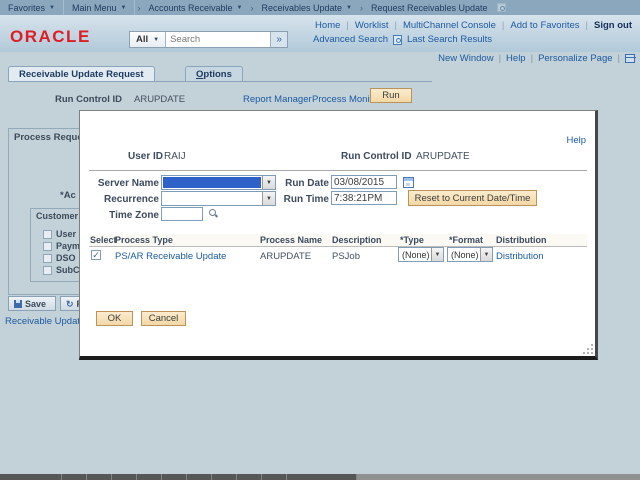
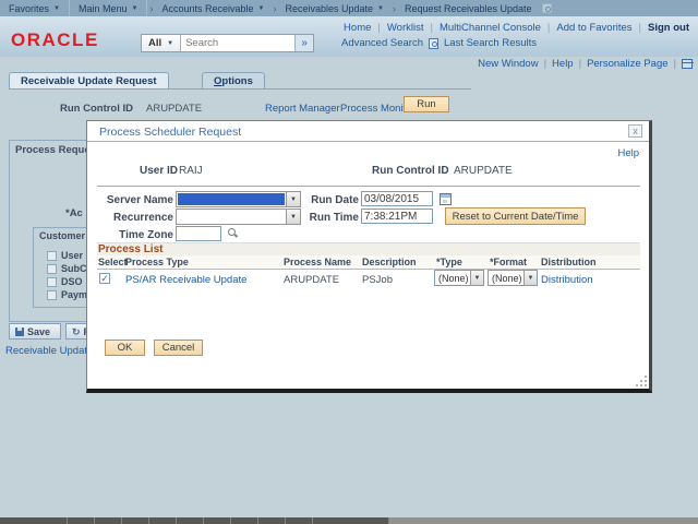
  Favorites
  Main Menu
  ›
  Accounts Receivable
  ›
  Receivables Update
  ›
  Request Receivables Update
  ORACLE
  Home
  |
  Worklist
  |
  MultiChannel Console
  |
  Add to Favorites
  |
  Sign out
  All
  Search
  »
  Advanced Search
  Last Search Results
  New Window
  |
  Help
  |
  Personalize Page
  |
  Receivable Update Request
  Options
  Run Control ID
  ARUPDATE
  Report Manager
  Process Moni
  Run
  Process Requ
  *Ac
  Customer
  User
- Paym
+ SubC
  DSO
- SubC
+ Paym
  Save
  ↻
  Receivable Upda
+ Process Scheduler Request
+ x
  Help
  User ID
  RAIJ
  Run Control ID
  ARUPDATE
  Server Name
  Run Date
  03/08/2015
  Recurrence
  Run Time
  7:38:21PM
  Reset to Current Date/Time
  Time Zone
+ Process List
  Select
  Process Type
  Process Name
  Description
  *Type
  *Format
  Distribution
  ✓
  PS/AR Receivable Update
  ARUPDATE
  PSJob
  (None)
  (None)
  Distribution
  OK
  Cancel
